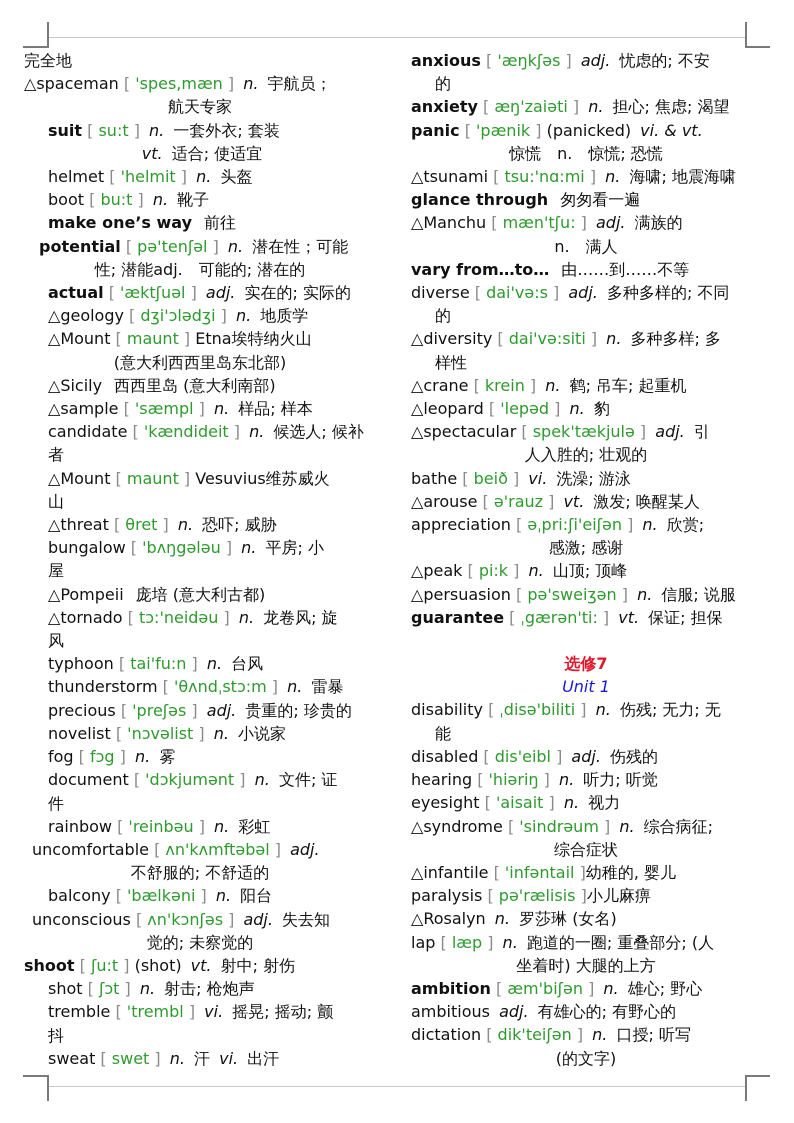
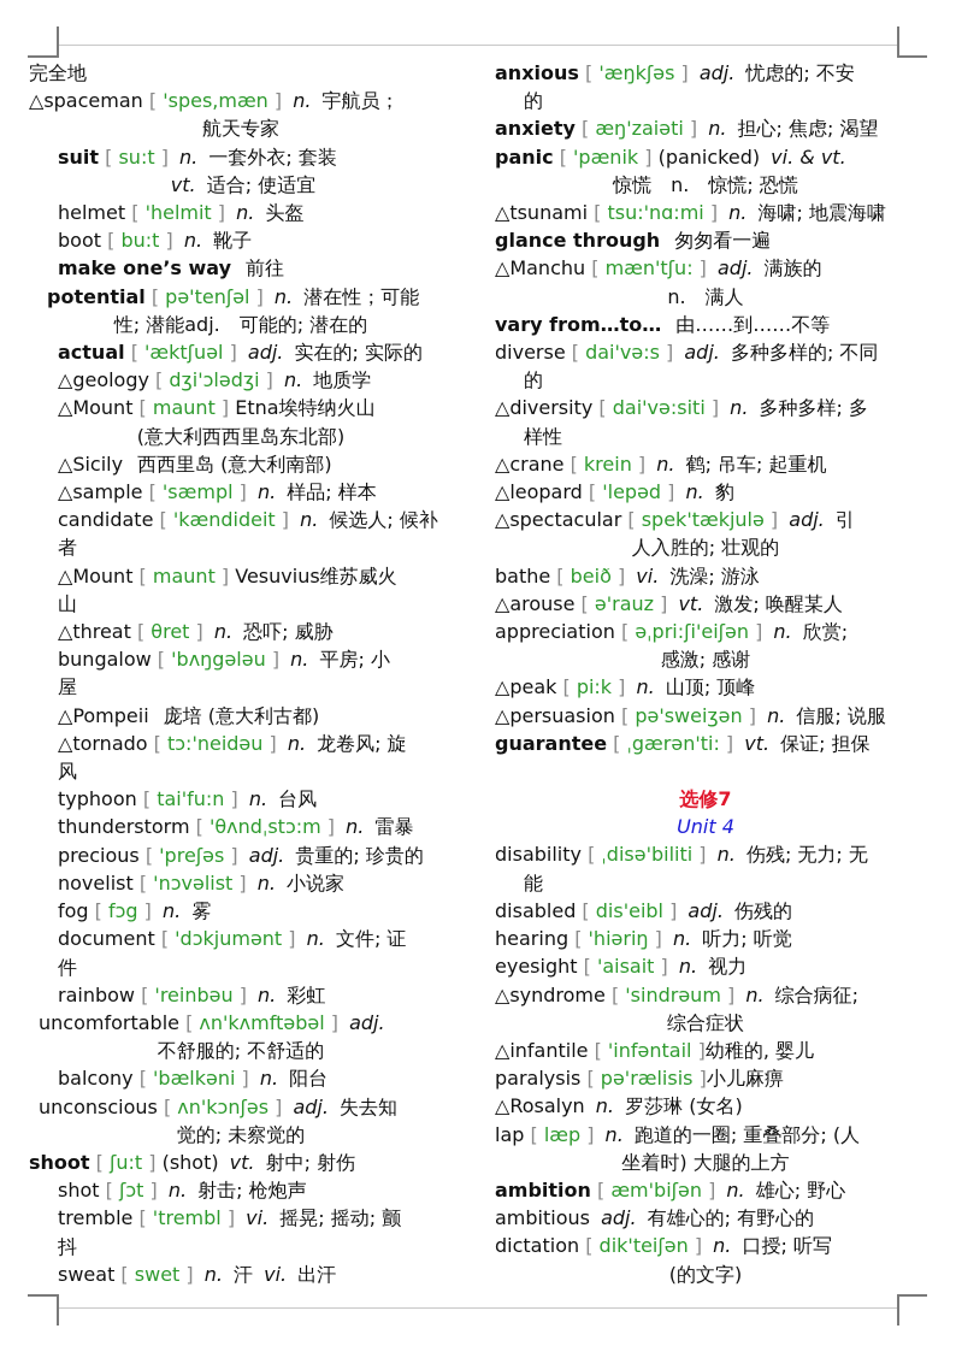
  完全地
  △spaceman [ 'spes,mæn ] n. 宇航员；
  航天专家
  suit [ su:t ] n. 一套外衣; 套装
  vt. 适合; 使适宜
  helmet [ 'helmit ] n. 头盔
  boot [ bu:t ] n. 靴子
  make one’s way 前往
  potential [ pə'tenʃəl ] n. 潜在性；可能
  性; 潜能adj. 可能的; 潜在的
  actual [ 'æktʃuəl ] adj. 实在的; 实际的
  △geology [ dʒi'ɔlədʒi ] n. 地质学
  △Mount [ maunt ] Etna埃特纳火山
  (意大利西西里岛东北部)
  △Sicily 西西里岛 (意大利南部)
  △sample [ 'sæmpl ] n. 样品; 样本
  candidate [ 'kændideit ] n. 候选人; 候补
  者
  △Mount [ maunt ] Vesuvius维苏威火
  山
  △threat [ θret ] n. 恐吓; 威胁
  bungalow [ 'bʌŋgələu ] n. 平房; 小
  屋
  △Pompeii 庞培 (意大利古都)
  △tornado [ tɔ:'neidəu ] n. 龙卷风; 旋
  风
  typhoon [ tai'fu:n ] n. 台风
  thunderstorm [ 'θʌndˌstɔ:m ] n. 雷暴
  precious [ 'preʃəs ] adj. 贵重的; 珍贵的
  novelist [ 'nɔvəlist ] n. 小说家
  fog [ fɔg ] n. 雾
  document [ 'dɔkjumənt ] n. 文件; 证
  件
  rainbow [ 'reinbəu ] n. 彩虹
  uncomfortable [ ʌn'kʌmftəbəl ] adj.
  不舒服的; 不舒适的
  balcony [ 'bælkəni ] n. 阳台
  unconscious [ ʌn'kɔnʃəs ] adj. 失去知
  觉的; 未察觉的
  shoot [ ʃu:t ] (shot) vt. 射中; 射伤
  shot [ ʃɔt ] n. 射击; 枪炮声
  tremble [ 'trembl ] vi. 摇晃; 摇动; 颤
  抖
  sweat [ swet ] n. 汗 vi. 出汗
  anxious [ 'æŋkʃəs ] adj. 忧虑的; 不安
  的
  anxiety [ æŋ'zaiəti ] n. 担心; 焦虑; 渴望
  panic [ 'pænik ] (panicked) vi. & vt.
  惊慌 n. 惊慌; 恐慌
  △tsunami [ tsu:'nɑ:mi ] n. 海啸; 地震海啸
  glance through 匆匆看一遍
  △Manchu [ mæn'tʃu: ] adj. 满族的
  n. 满人
  vary from…to… 由……到……不等
  diverse [ dai'və:s ] adj. 多种多样的; 不同
  的
  △diversity [ dai'və:siti ] n. 多种多样; 多
  样性
  △crane [ krein ] n. 鹤; 吊车; 起重机
  △leopard [ 'lepəd ] n. 豹
  △spectacular [ spek'tækjulə ] adj. 引
  人入胜的; 壮观的
  bathe [ beið ] vi. 洗澡; 游泳
  △arouse [ ə'rauz ] vt. 激发; 唤醒某人
  appreciation [ əˌpri:ʃi'eiʃən ] n. 欣赏;
  感激; 感谢
  △peak [ pi:k ] n. 山顶; 顶峰
  △persuasion [ pə'sweiʒən ] n. 信服; 说服
  guarantee [ ˌgærən'ti: ] vt. 保证; 担保
  选修7
- Unit 1
+ Unit 4
  disability [ ˌdisə'biliti ] n. 伤残; 无力; 无
  能
  disabled [ dis'eibl ] adj. 伤残的
  hearing [ 'hiəriŋ ] n. 听力; 听觉
  eyesight [ 'aisait ] n. 视力
  △syndrome [ 'sindrəum ] n. 综合病征;
  综合症状
  △infantile [ 'infəntail ]幼稚的, 婴儿
  paralysis [ pə'rælisis ]小儿麻痹
  △Rosalyn n. 罗莎琳 (女名)
  lap [ læp ] n. 跑道的一圈; 重叠部分; (人
  坐着时) 大腿的上方
  ambition [ æm'biʃən ] n. 雄心; 野心
  ambitious adj. 有雄心的; 有野心的
  dictation [ dik'teiʃən ] n. 口授; 听写
  (的文字)
